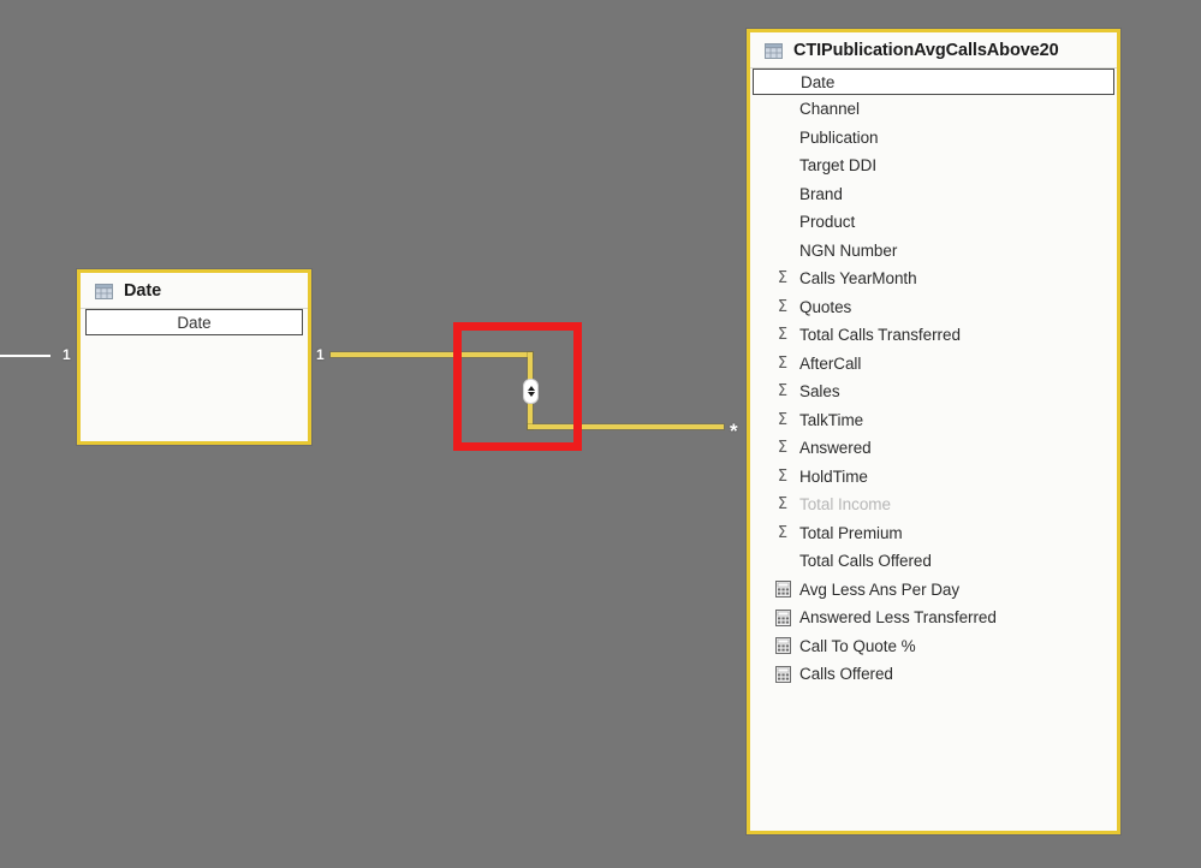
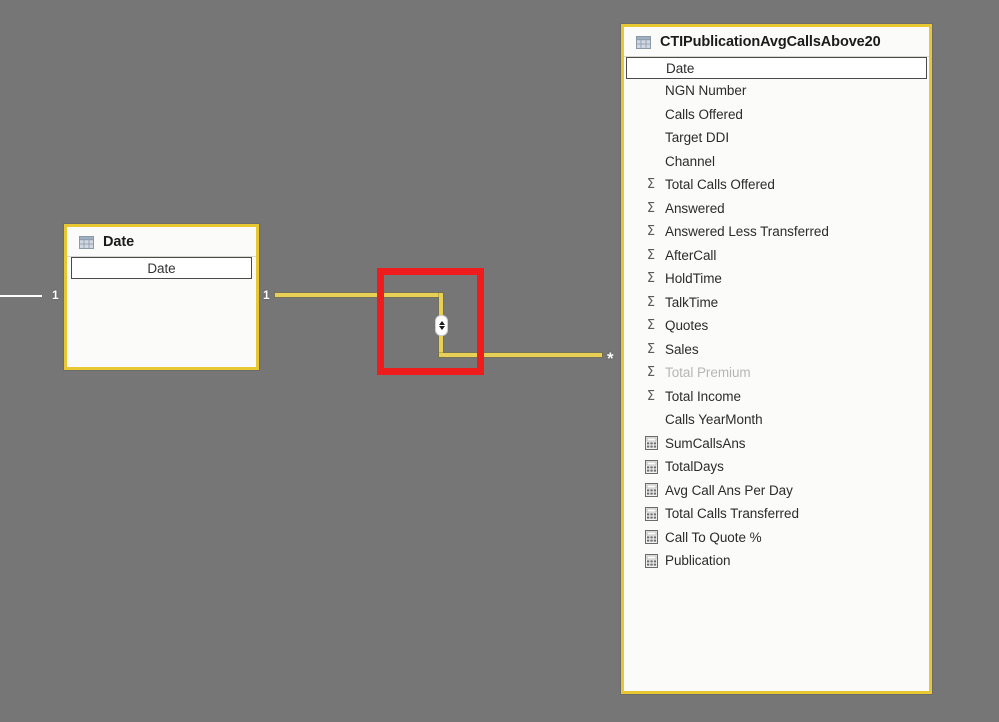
  1
  Date
  Date
  1
  *
  CTIPublicationAvgCallsAbove20
  Date
- Channel
+ NGN Number
- Publication
+ Calls Offered
  Target DDI
- Brand
- Product
- NGN Number
+ Channel
  Σ
- Calls YearMonth
+ Total Calls Offered
  Σ
- Quotes
+ Answered
  Σ
- Total Calls Transferred
+ Answered Less Transferred
  Σ
  AfterCall
  Σ
- Sales
+ HoldTime
  Σ
  TalkTime
  Σ
- Answered
+ Quotes
  Σ
- HoldTime
+ Sales
  Σ
- Total Income
+ Total Premium
  Σ
- Total Premium
+ Total Income
- Total Calls Offered
+ Calls YearMonth
+ SumCallsAns
+ TotalDays
- Avg Less Ans Per Day
+ Avg Call Ans Per Day
- Answered Less Transferred
+ Total Calls Transferred
  Call To Quote %
- Calls Offered
+ Publication
